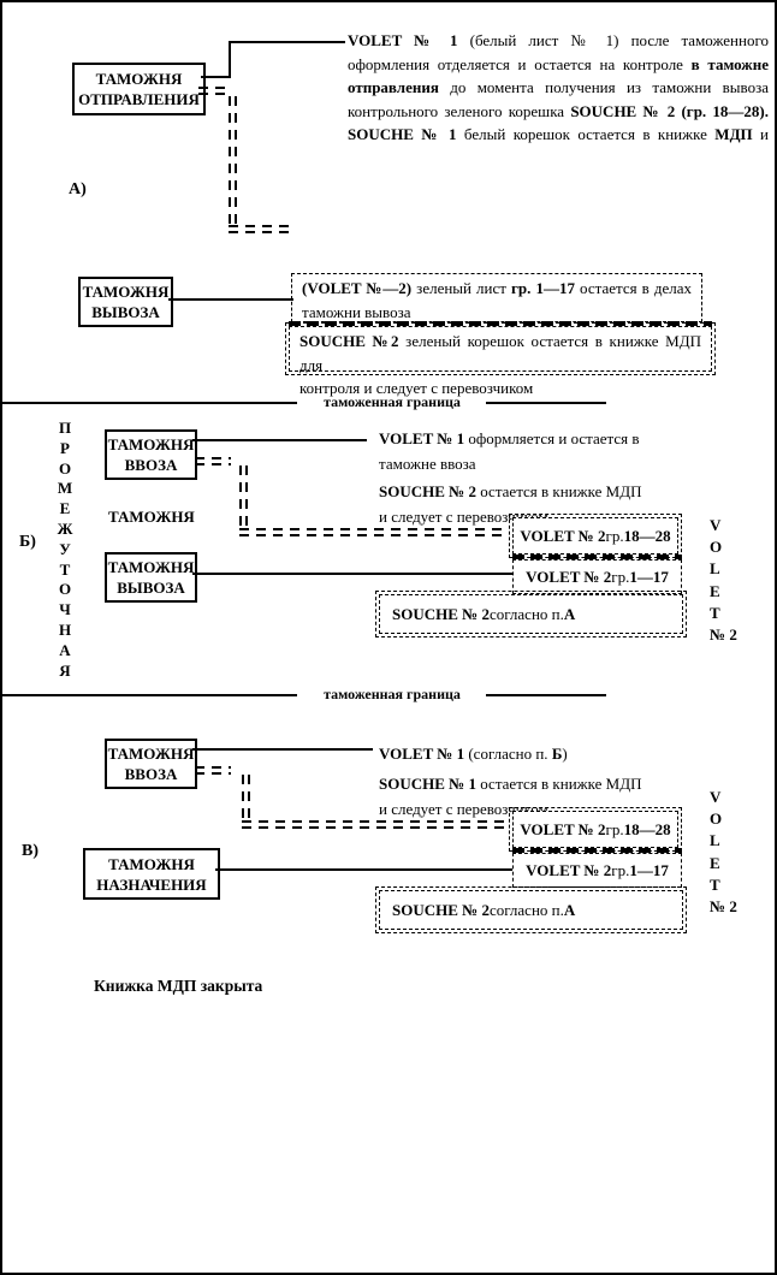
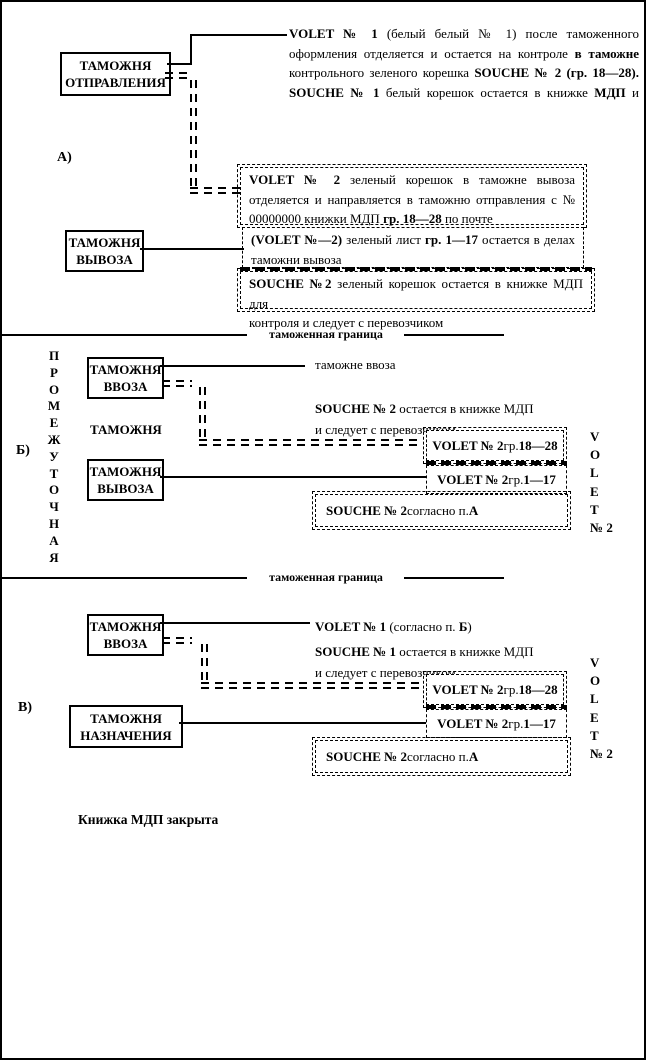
  А)
  ТАМОЖНЯ
  ОТПРАВЛЕНИЯ
- VOLET № 1 (белый лист № 1) после таможенного
+ VOLET № 1 (белый белый № 1) после таможенного
  оформления отделяется и остается на контроле в таможне
- отправления до момента получения из таможни вывоза
  контрольного зеленого корешка SOUCHE № 2 (гр. 18—28).
  SOUCHE № 1 белый корешок остается в книжке МДП и
+ VOLET № 2 зеленый корешок в таможне вывоза
+ отделяется и направляется в таможню отправления с №
+ 00000000 книжки МДП гр. 18—28 по почте
  (VOLET №—2) зеленый лист гр. 1—17 остается в делах
  таможни вывоза
  SOUCHE №2 зеленый корешок остается в книжке МДП для
  контроля и следует с перевозчиком
  ТАМОЖНЯ
  ВЫВОЗА
  таможенная граница
  П
  Р
  О
  М
  Е
  Ж
  У
  Т
  О
  Ч
  Н
  А
  Я
  Б)
  ТАМОЖНЯ
  ВВОЗА
- VOLET № 1 оформляется и остается в
  таможне ввоза
  SOUCHE № 2 остается в книжке МДП
  и следует с перевоз
  ТАМОЖНЯ
  ТАМОЖНЯ
  ВЫВОЗА
  VOLET № 2
  гр.
  18—28
  VOLET № 2
  гр.
  1—17
  SOUCHE № 2
  согласно п.
  А
  V
  O
  L
  E
  T
  № 2
  таможенная граница
  В)
  ТАМОЖНЯ
  ВВОЗА
  VOLET № 1 (согласно п. Б)
  SOUCHE № 1 остается в книжке МДП
  и следует с перевозчиком
  ТАМОЖНЯ
  НАЗНАЧЕНИЯ
  VOLET № 2
  гр.
  18—28
  VOLET № 2
  гр.
  1—17
  SOUCHE № 2
  согласно п.
  А
  V
  O
  L
  E
  T
  № 2
  Книжка МДП закрыта
